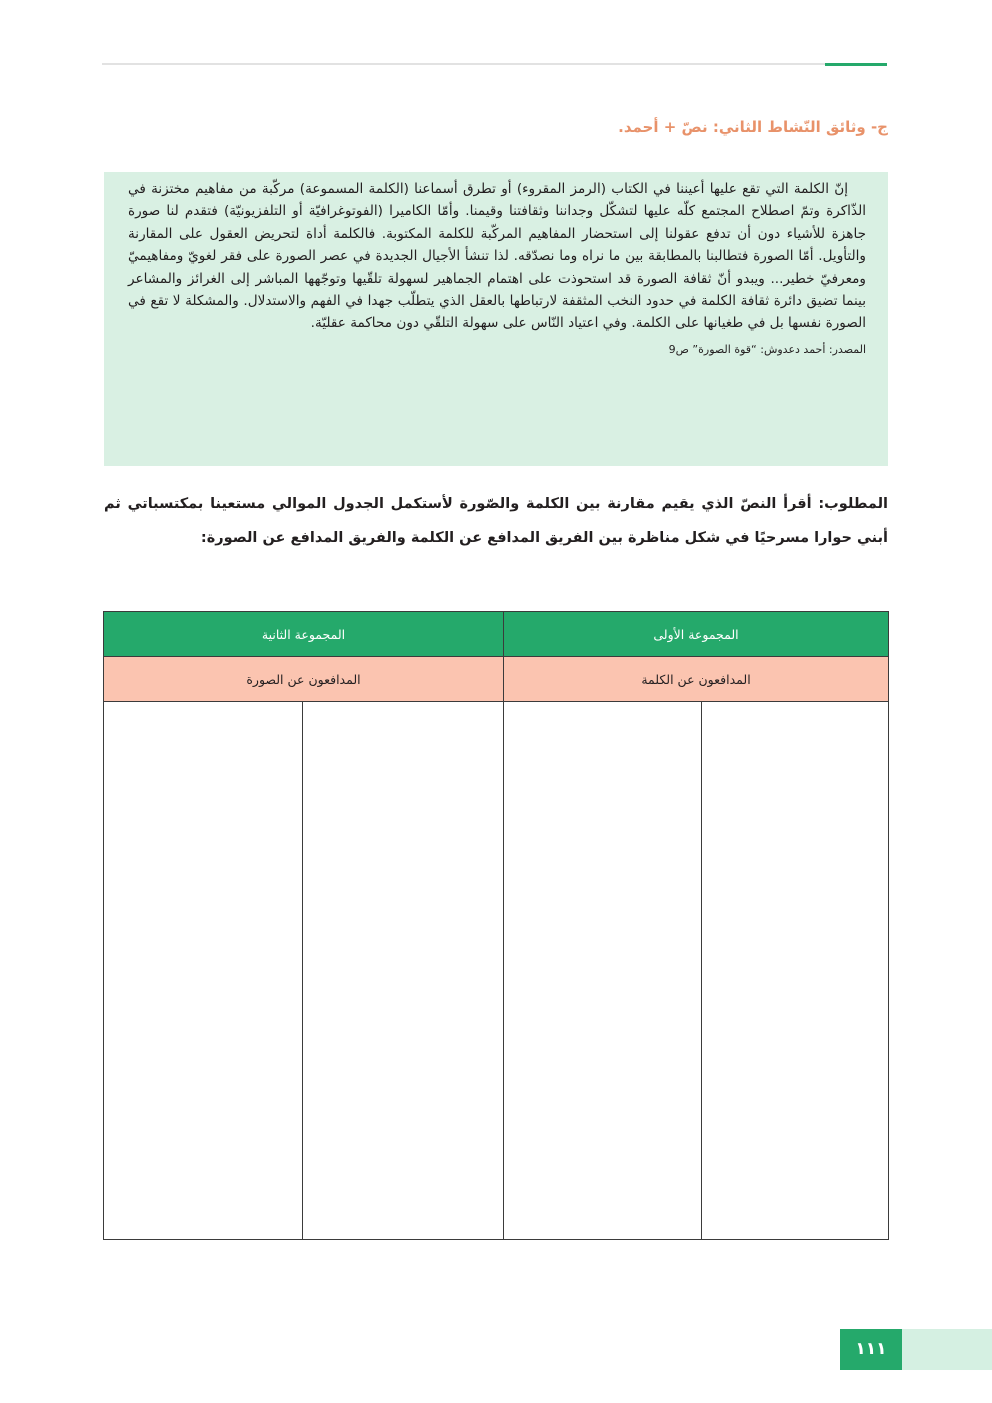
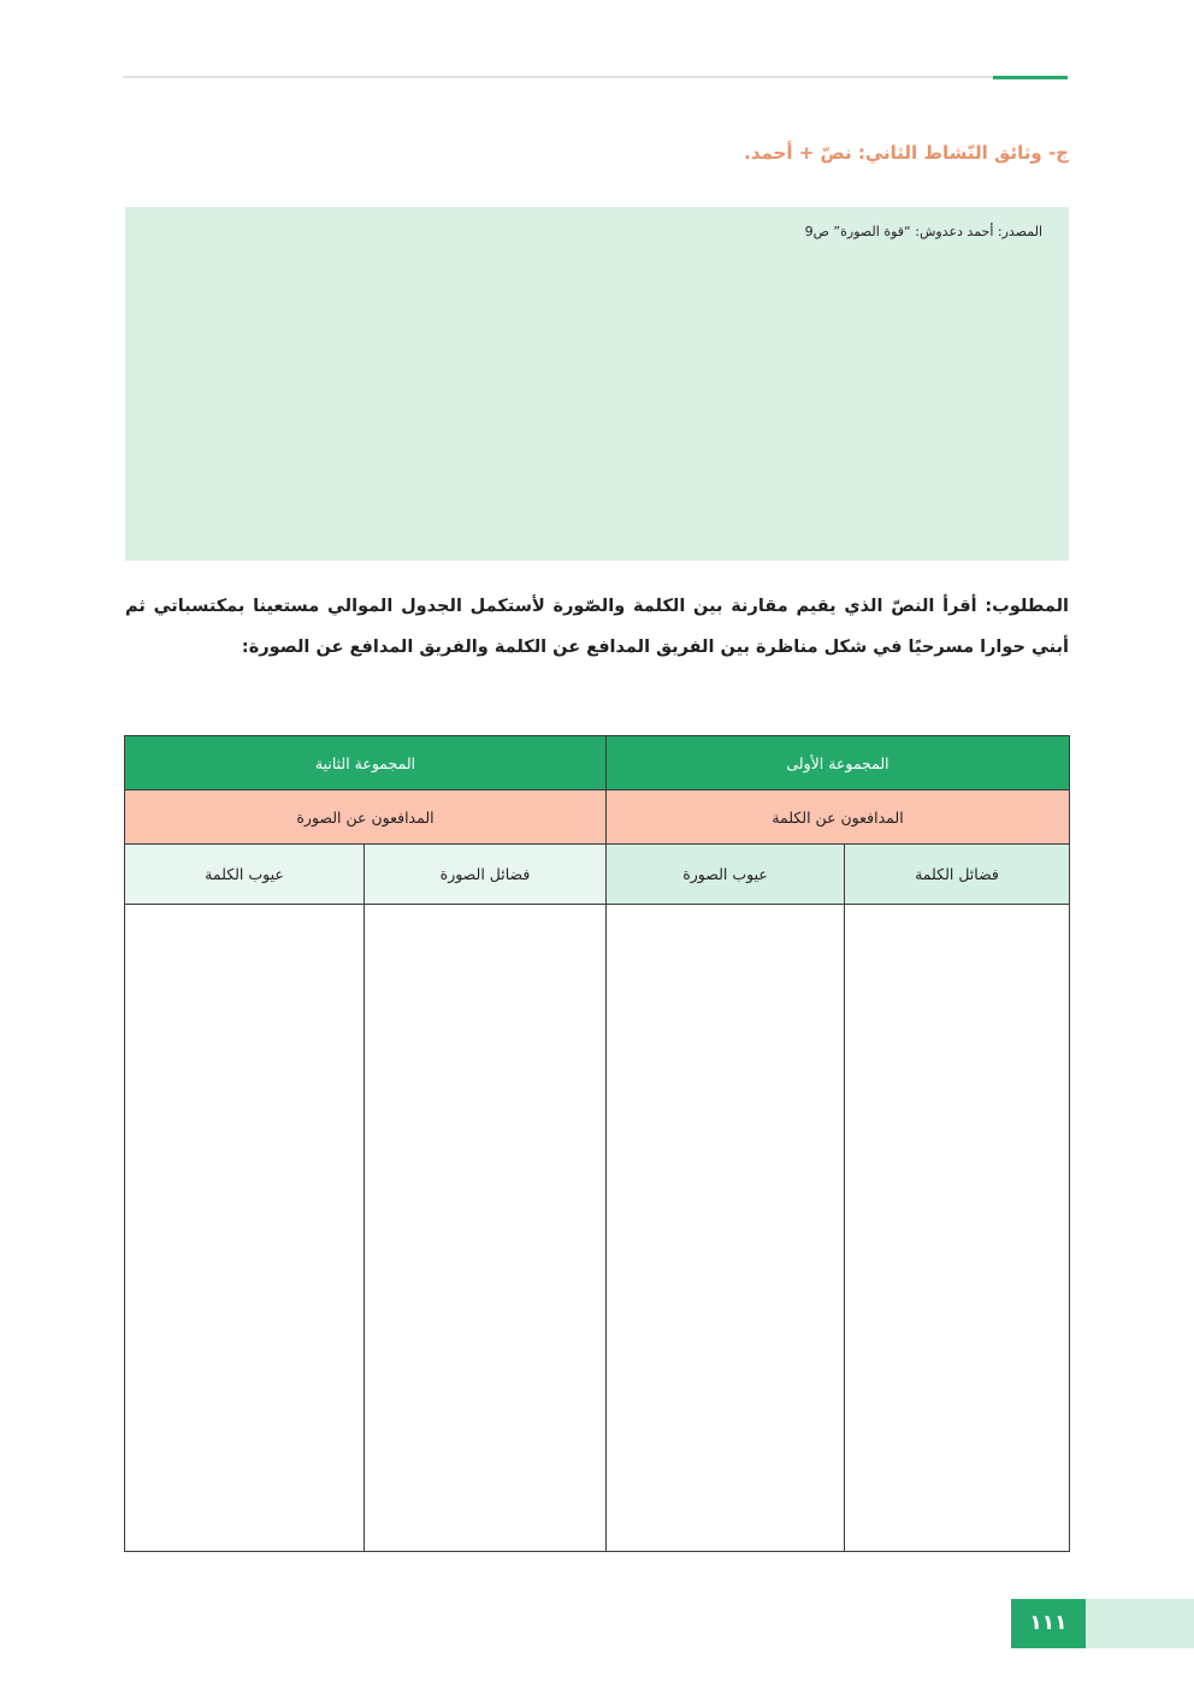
  ج- وثائق النّشاط الثاني: نصّ + أحمد.
- إنّ الكلمة التي تقع عليها أعيننا في الكتاب (الرمز المقروء) أو تطرق أسماعنا (الكلمة المسموعة) مركّبة من مفاهيم مختزنة في الذّاكرة وتمّ اصطلاح المجتمع كلّه عليها لتشكّل وجداننا وثقافتنا وقيمنا. وأمّا الكاميرا (الفوتوغرافيّة أو التلفزيونيّة) فتقدم لنا صورة جاهزة للأشياء دون أن تدفع عقولنا إلى استحضار المفاهيم المركّبة للكلمة المكتوبة. فالكلمة أداة لتحريض العقول على المقارنة والتأويل. أمّا الصورة فتطالبنا بالمطابقة بين ما نراه وما نصدّقه. لذا تنشأ الأجيال الجديدة في عصر الصورة على فقر لغويّ ومفاهيميّ ومعرفيّ خطير... ويبدو أنّ ثقافة الصورة قد استحوذت على اهتمام الجماهير لسهولة تلقّيها وتوجّهها المباشر إلى الغرائز والمشاعر بينما تضيق دائرة ثقافة الكلمة في حدود النخب المثقفة لارتباطها بالعقل الذي يتطلّب جهدا في الفهم والاستدلال. والمشكلة لا تقع في الصورة نفسها بل في طغيانها على الكلمة. وفي اعتياد النّاس على سهولة التلقّي دون محاكمة عقليّة.
  المصدر: أحمد دعدوش: “قوة الصورة” ص9
  المطلوب: أقرأ النصّ الذي يقيم مقارنة بين الكلمة والصّورة لأستكمل الجدول الموالي مستعينا بمكتسباتي ثم أبني حوارا مسرحيًا في شكل مناظرة بين الفريق المدافع عن الكلمة والفريق المدافع عن الصورة:
  المجموعة الأولى	المجموعة الثانية
  المدافعون عن الكلمة	المدافعون عن الصورة
+ فضائل الكلمة	عيوب الصورة	فضائل الصورة	عيوب الكلمة
  ١١١
